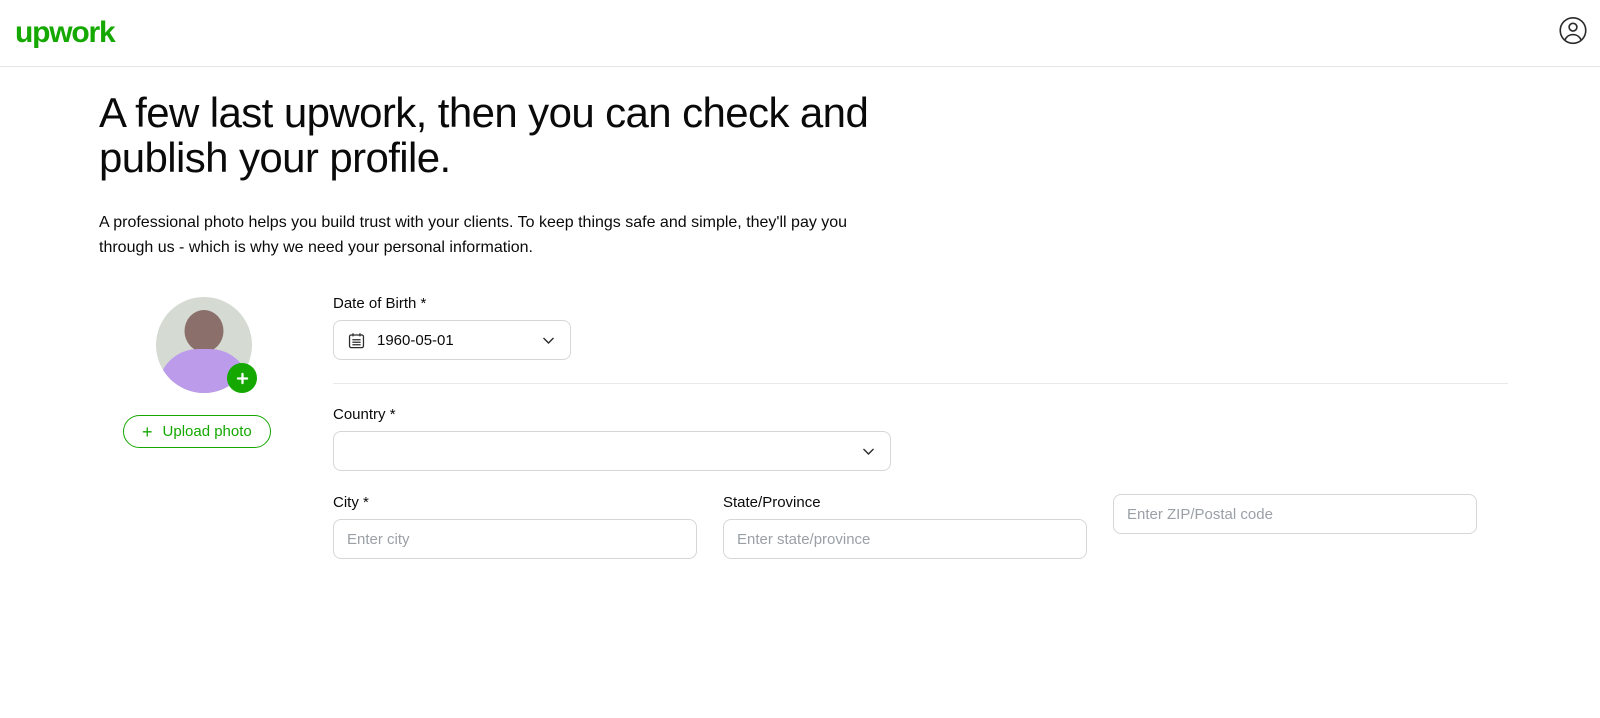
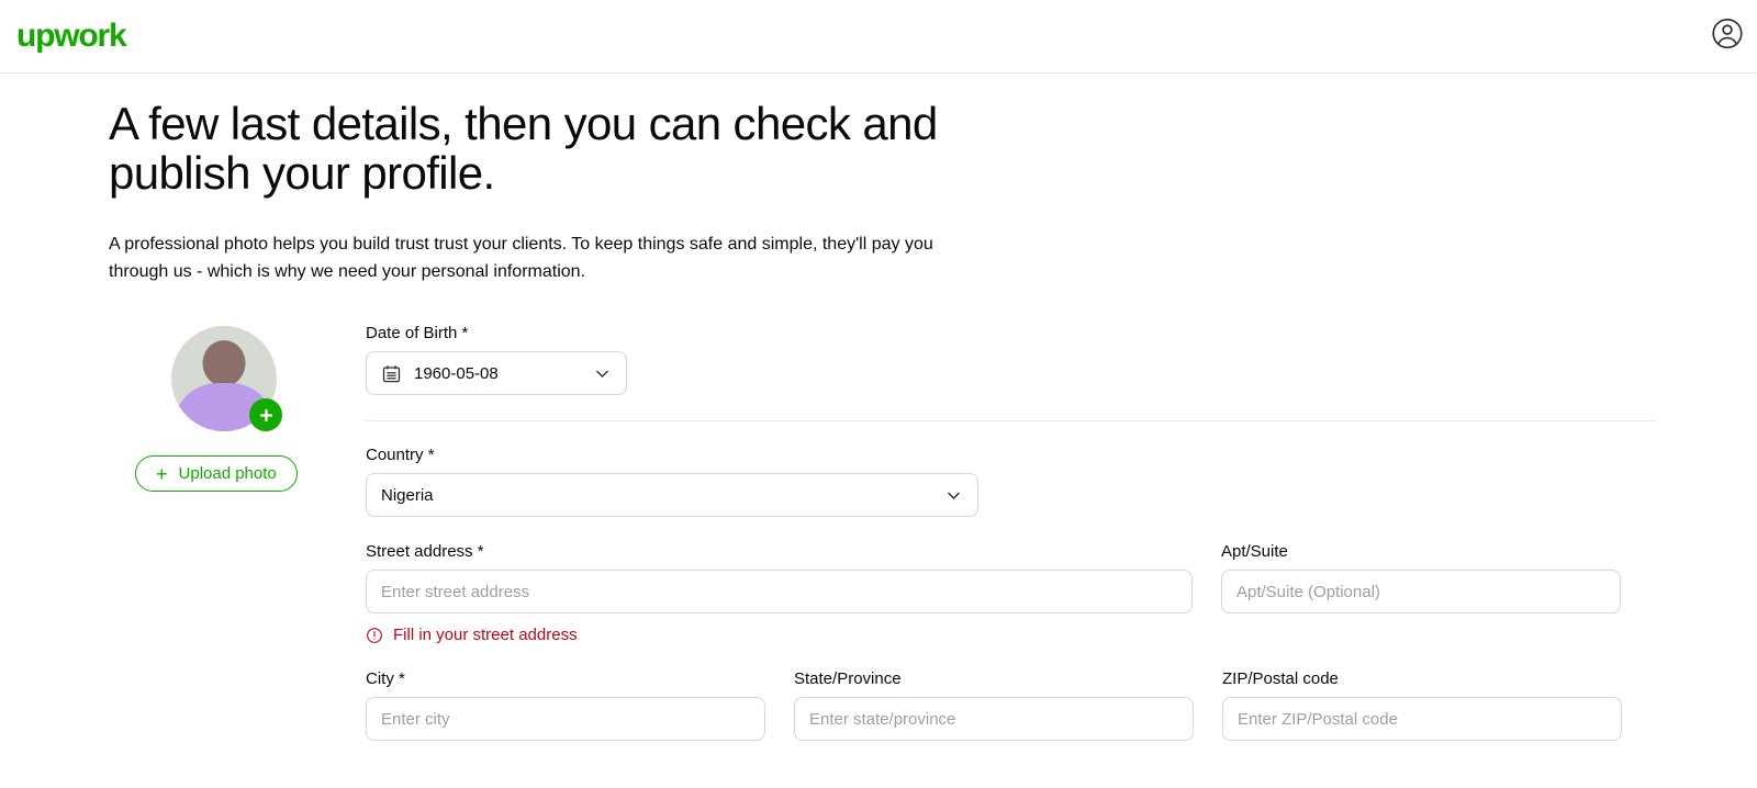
  upwork
- A few last upwork, then you can check and publish your profile.
+ A few last details, then you can check and publish your profile.
- A professional photo helps you build trust with your clients. To keep things safe and simple, they'll pay you through us - which is why we need your personal information.
+ A professional photo helps you build trust trust your clients. To keep things safe and simple, they'll pay you through us - which is why we need your personal information.
  +
  Upload photo
  Date of Birth *
- 1960-05-01
+ 1960-05-08
  Country *
+ Nigeria
+ Street address *
+ Enter street address
+ Fill in your street address
+ Apt/Suite
+ Apt/Suite (Optional)
  City *
  Enter city
  State/Province
  Enter state/province
+ ZIP/Postal code
  Enter ZIP/Postal code
